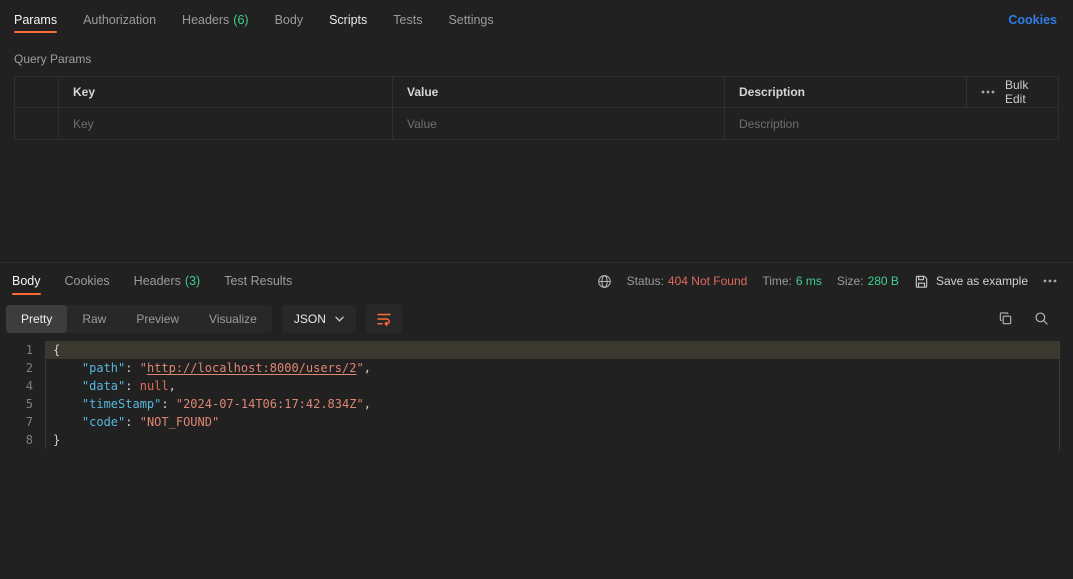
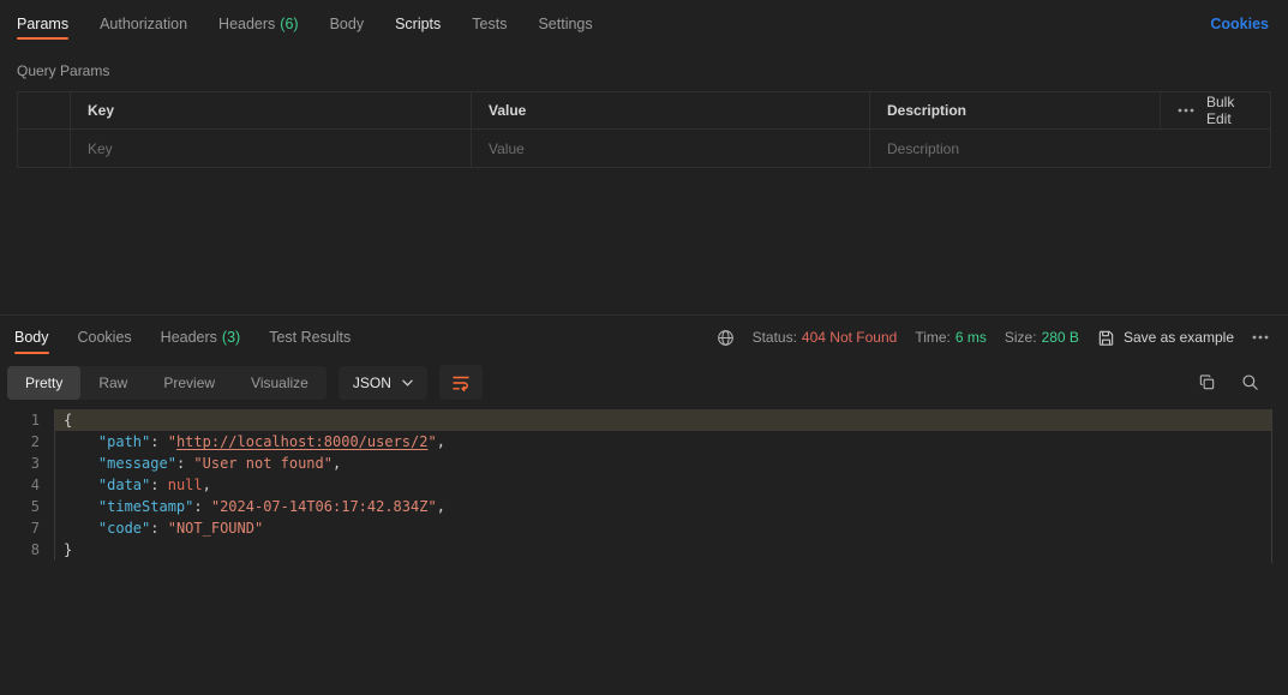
  Params
  Authorization
  Headers
  (6)
  Body
  Scripts
  Tests
  Settings
  Cookies
  Query Params
  Key
  Value
  Description
  Bulk Edit
  Key
  Value
  Description
  Body
  Cookies
  Headers
  (3)
  Test Results
  Status:
  404 Not Found
  Time:
  6 ms
  Size:
  280 B
  Save as example
  Pretty
  Raw
  Preview
  Visualize
  JSON
  1
  {
  2
  "path": "http://localhost:8000/users/2",
+ 3
+ "message": "User not found",
  4
  "data": null,
  5
  "timeStamp": "2024-07-14T06:17:42.834Z",
  7
  "code": "NOT_FOUND"
  8
  }
